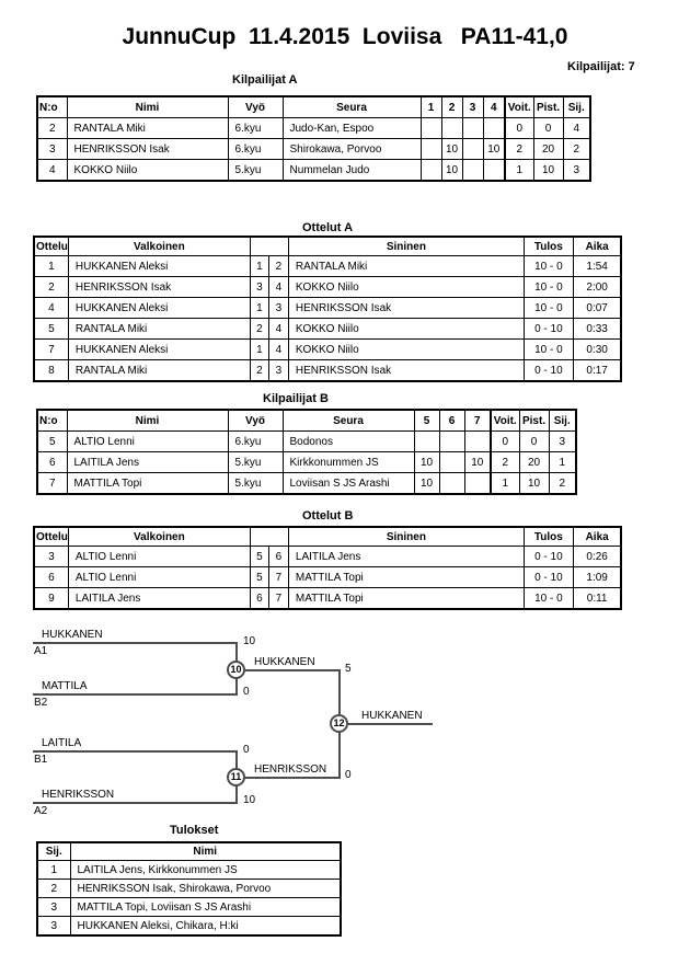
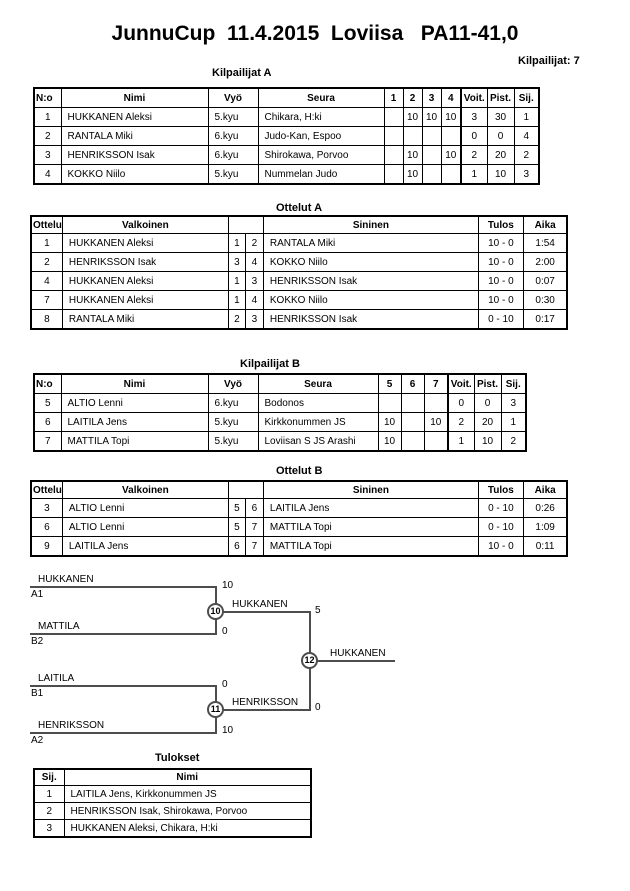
  JunnuCup 11.4.2015 Loviisa PA11-41,0
  Kilpailijat: 7
  Kilpailijat A
  N:o	Nimi	Vyö	Seura	1	2	3	4	Voit.	Pist.	Sij.
+ 1	HUKKANEN Aleksi	5.kyu	Chikara, H:ki		10	10	10	3	30	1
  2	RANTALA Miki	6.kyu	Judo-Kan, Espoo					0	0	4
  3	HENRIKSSON Isak	6.kyu	Shirokawa, Porvoo		10		10	2	20	2
  4	KOKKO Niilo	5.kyu	Nummelan Judo		10			1	10	3
  Ottelut A
  Ottelu	Valkoinen		Sininen	Tulos	Aika
  1	HUKKANEN Aleksi	1	2	RANTALA Miki	10 - 0	1:54
  2	HENRIKSSON Isak	3	4	KOKKO Niilo	10 - 0	2:00
  4	HUKKANEN Aleksi	1	3	HENRIKSSON Isak	10 - 0	0:07
- 5	RANTALA Miki	2	4	KOKKO Niilo	0 - 10	0:33
  7	HUKKANEN Aleksi	1	4	KOKKO Niilo	10 - 0	0:30
  8	RANTALA Miki	2	3	HENRIKSSON Isak	0 - 10	0:17
  Kilpailijat B
  N:o	Nimi	Vyö	Seura	5	6	7	Voit.	Pist.	Sij.
  5	ALTIO Lenni	6.kyu	Bodonos				0	0	3
  6	LAITILA Jens	5.kyu	Kirkkonummen JS	10		10	2	20	1
  7	MATTILA Topi	5.kyu	Loviisan S JS Arashi	10			1	10	2
  Ottelut B
  Ottelu	Valkoinen		Sininen	Tulos	Aika
  3	ALTIO Lenni	5	6	LAITILA Jens	0 - 10	0:26
  6	ALTIO Lenni	5	7	MATTILA Topi	0 - 10	1:09
  9	LAITILA Jens	6	7	MATTILA Topi	10 - 0	0:11
  10
  11
  12
  HUKKANEN
  A1
  10
  MATTILA
  B2
  0
  HUKKANEN
  5
  LAITILA
  B1
  0
  HENRIKSSON
  A2
  10
  HENRIKSSON
  0
  HUKKANEN
  Tulokset
  Sij.	Nimi
  1	LAITILA Jens, Kirkkonummen JS
  2	HENRIKSSON Isak, Shirokawa, Porvoo
- 3	MATTILA Topi, Loviisan S JS Arashi
  3	HUKKANEN Aleksi, Chikara, H:ki
